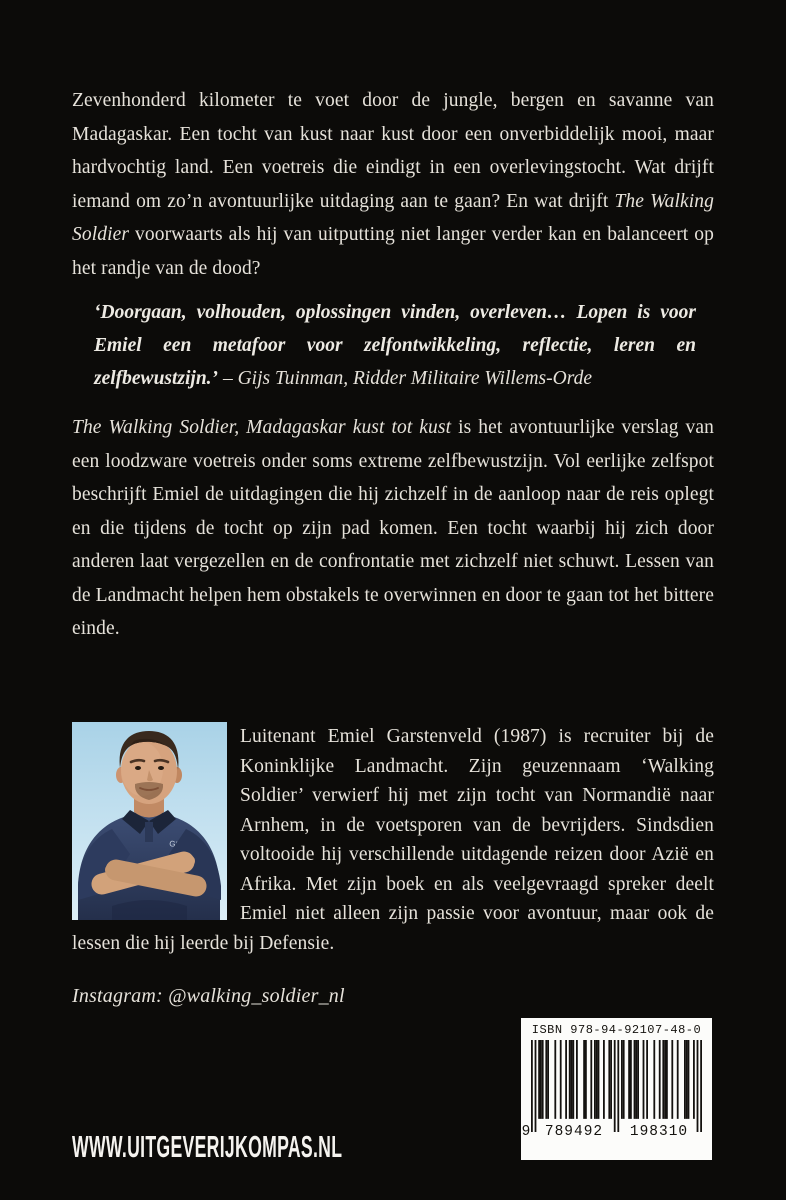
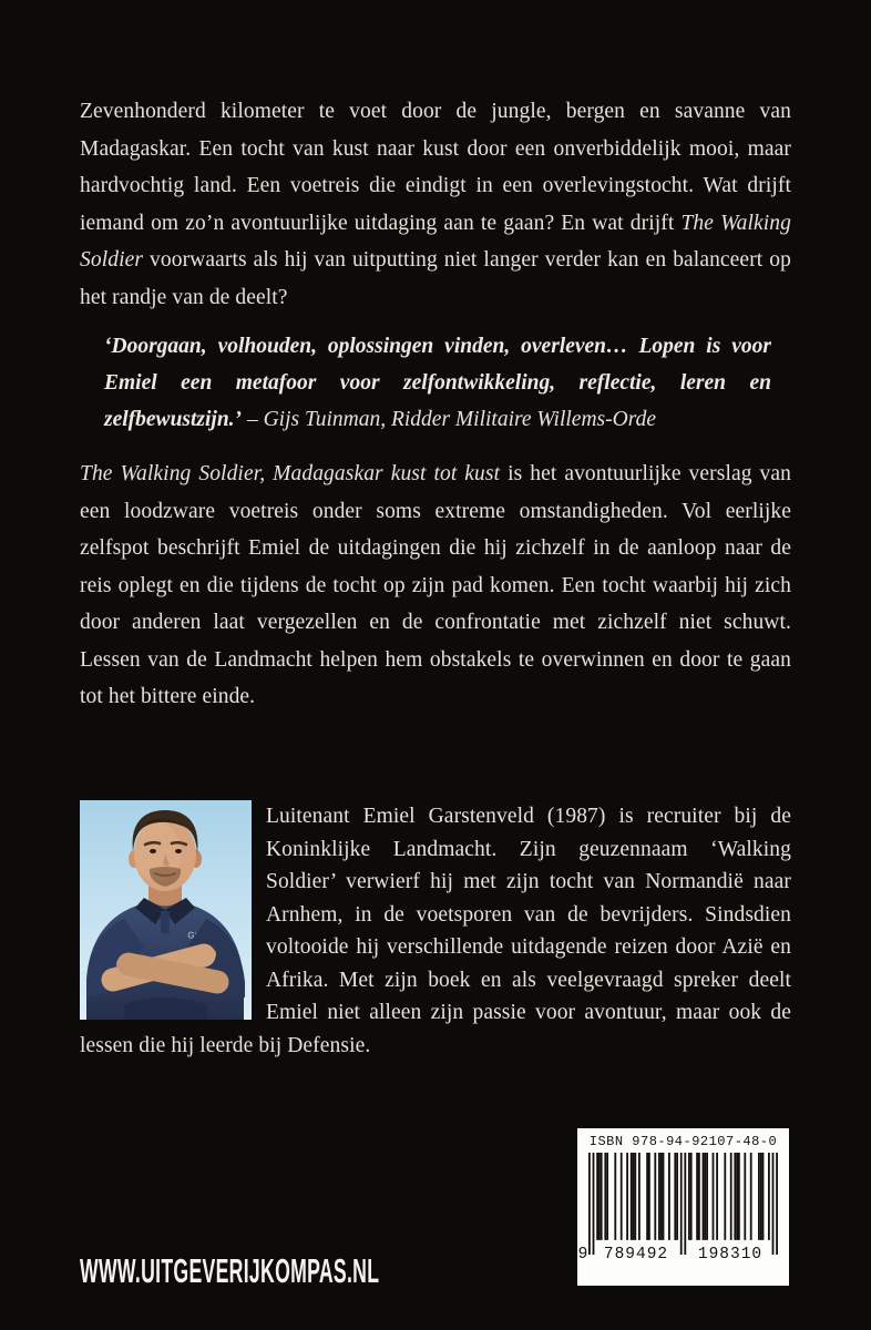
- Zevenhonderd kilometer te voet door de jungle, bergen en savanne van Madagaskar. Een tocht van kust naar kust door een onverbiddelijk mooi, maar hardvochtig land. Een voetreis die eindigt in een overlevingstocht. Wat drijft iemand om zo’n avontuurlijke uitdaging aan te gaan? En wat drijft The Walking Soldier voorwaarts als hij van uitputting niet langer verder kan en balanceert op het randje van de dood?
+ Zevenhonderd kilometer te voet door de jungle, bergen en savanne van Madagaskar. Een tocht van kust naar kust door een onverbiddelijk mooi, maar hardvochtig land. Een voetreis die eindigt in een overlevingstocht. Wat drijft iemand om zo’n avontuurlijke uitdaging aan te gaan? En wat drijft The Walking Soldier voorwaarts als hij van uitputting niet langer verder kan en balanceert op het randje van de deelt?
  ‘Doorgaan, volhouden, oplossingen vinden, overleven… Lopen is voor Emiel een metafoor voor zelfontwikkeling, reflectie, leren en zelfbewustzijn.’ – Gijs Tuinman, Ridder Militaire Willems-Orde
- The Walking Soldier, Madagaskar kust tot kust is het avontuurlijke verslag van een loodzware voetreis onder soms extreme zelfbewustzijn. Vol eerlijke zelfspot beschrijft Emiel de uitdagingen die hij zichzelf in de aanloop naar de reis oplegt en die tijdens de tocht op zijn pad komen. Een tocht waarbij hij zich door anderen laat vergezellen en de confrontatie met zichzelf niet schuwt. Lessen van de Landmacht helpen hem obstakels te overwinnen en door te gaan tot het bittere einde.
+ The Walking Soldier, Madagaskar kust tot kust is het avontuurlijke verslag van een loodzware voetreis onder soms extreme omstandigheden. Vol eerlijke zelfspot beschrijft Emiel de uitdagingen die hij zichzelf in de aanloop naar de reis oplegt en die tijdens de tocht op zijn pad komen. Een tocht waarbij hij zich door anderen laat vergezellen en de confrontatie met zichzelf niet schuwt. Lessen van de Landmacht helpen hem obstakels te overwinnen en door te gaan tot het bittere einde.
  Luitenant Emiel Garstenveld (1987) is recruiter bij de Koninklijke Landmacht. Zijn geuzennaam ‘Walking Soldier’ verwierf hij met zijn tocht van Normandië naar Arnhem, in de voetsporen van de bevrijders. Sindsdien voltooide hij verschillende uitdagende reizen door Azië en Afrika. Met zijn boek en als veelgevraagd spreker deelt Emiel niet alleen zijn passie voor avontuur, maar ook de lessen die hij leerde bij Defensie.
- Instagram: @walking_soldier_nl
  ISBN 978-94-92107-48-0
  9
  789492
  198310
  WWW.UITGEVERIJKOMPAS.NL
